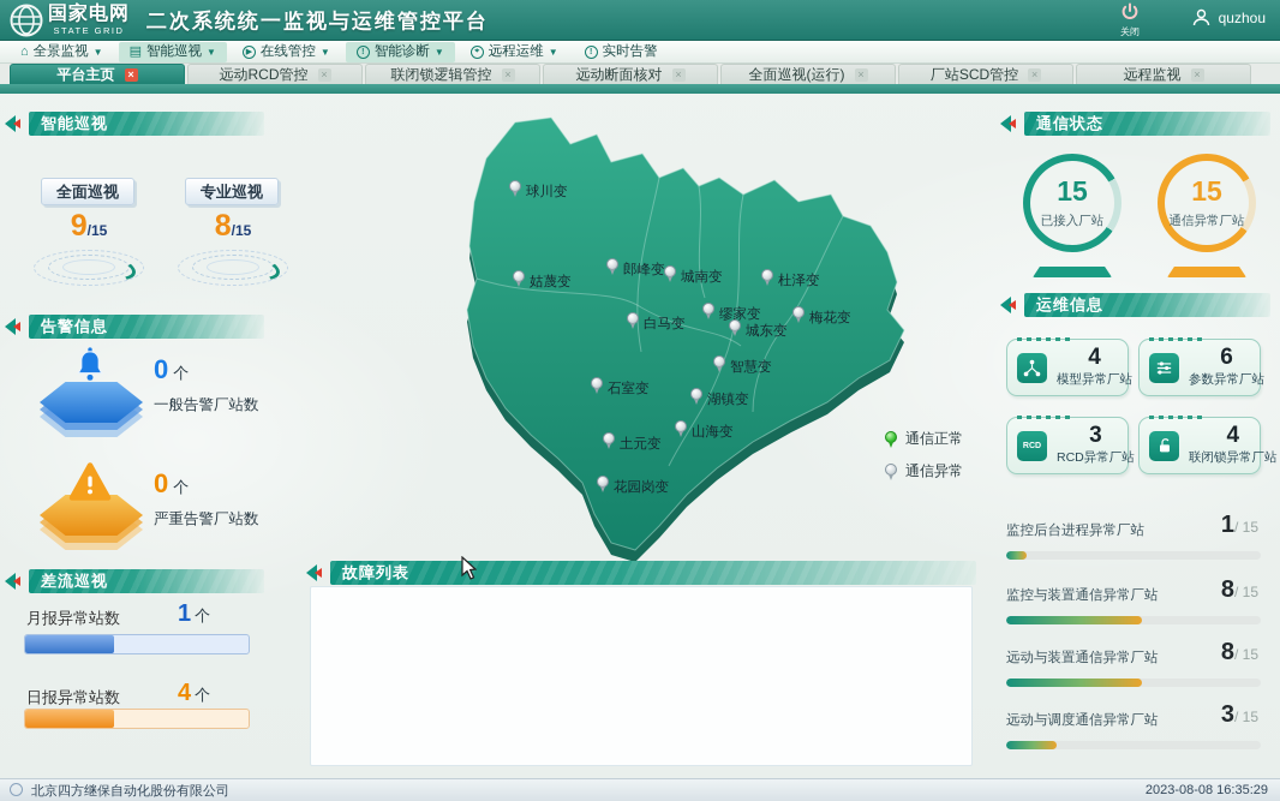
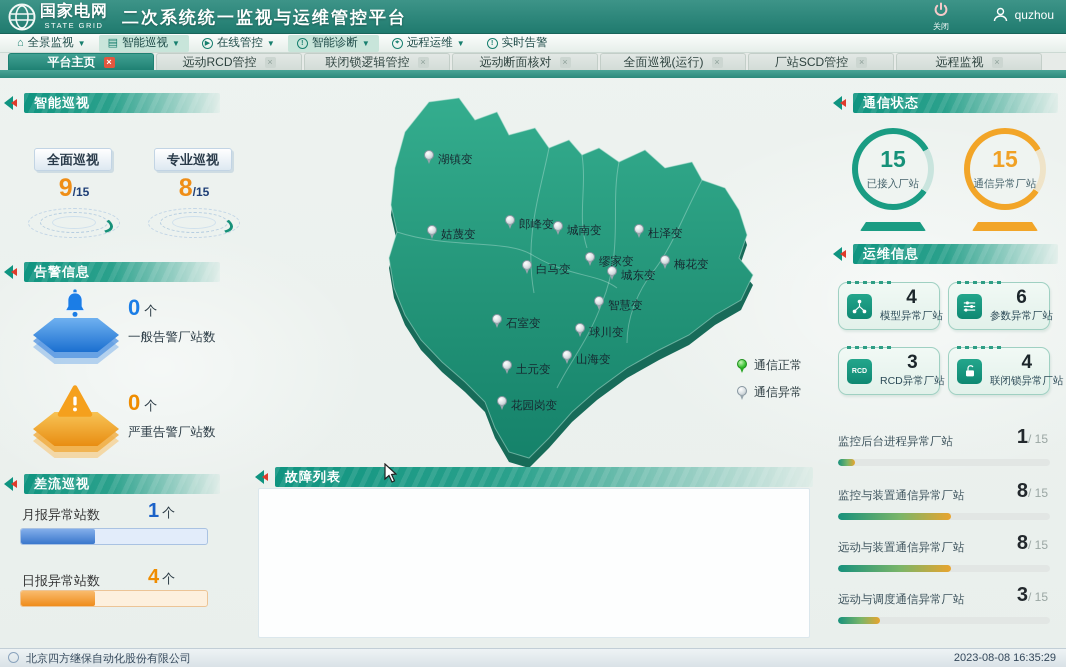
  国家电网
  STATE GRID
  二次系统统一监视与运维管控平台
  关闭
  quzhou
  ⌂
  全景监视
  ▼
  ▤
  智能巡视
  ▼
  在线管控
  ▼
  智能诊断
  ▼
  远程运维
  ▼
  实时告警
  平台主页
  远动RCD管控
  联闭锁逻辑管控
  远动断面核对
  全面巡视(运行)
  厂站SCD管控
  远程监视
  智能巡视
  全面巡视
  9/15
  专业巡视
  8/15
  告警信息
  0 个
  一般告警厂站数
  0 个
  严重告警厂站数
  差流巡视
  月报异常站数
  1 个
  日报异常站数
  4 个
- 球川变
+ 湖镇变
  姑蔑变
  郎峰变
  城南变
  杜泽变
  白马变
  缪家变
  城东变
  梅花变
  智慧变
  石室变
- 湖镇变
+ 球川变
  山海变
  土元变
  花园岗变
  通信正常
  通信异常
  故障列表
  通信状态
  15
  已接入厂站
  15
  通信异常厂站
  运维信息
  4
  模型异常厂站
  6
  参数异常厂站
  3
  RCD异常厂站
  4
  联闭锁异常厂站
  监控后台进程异常厂站
  1/ 15
  监控与装置通信异常厂站
  8/ 15
  远动与装置通信异常厂站
  8/ 15
  远动与调度通信异常厂站
  3/ 15
  北京四方继保自动化股份有限公司
  2023-08-08 16:35:29
